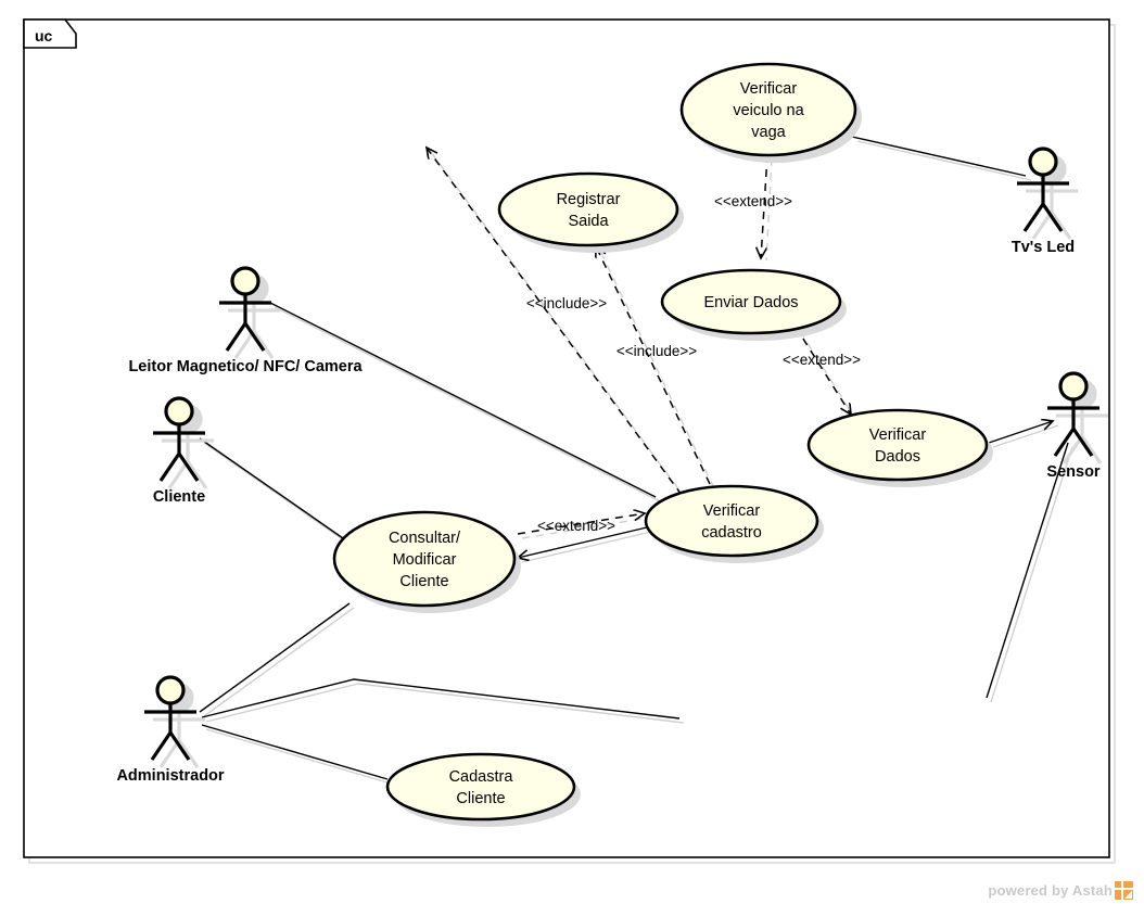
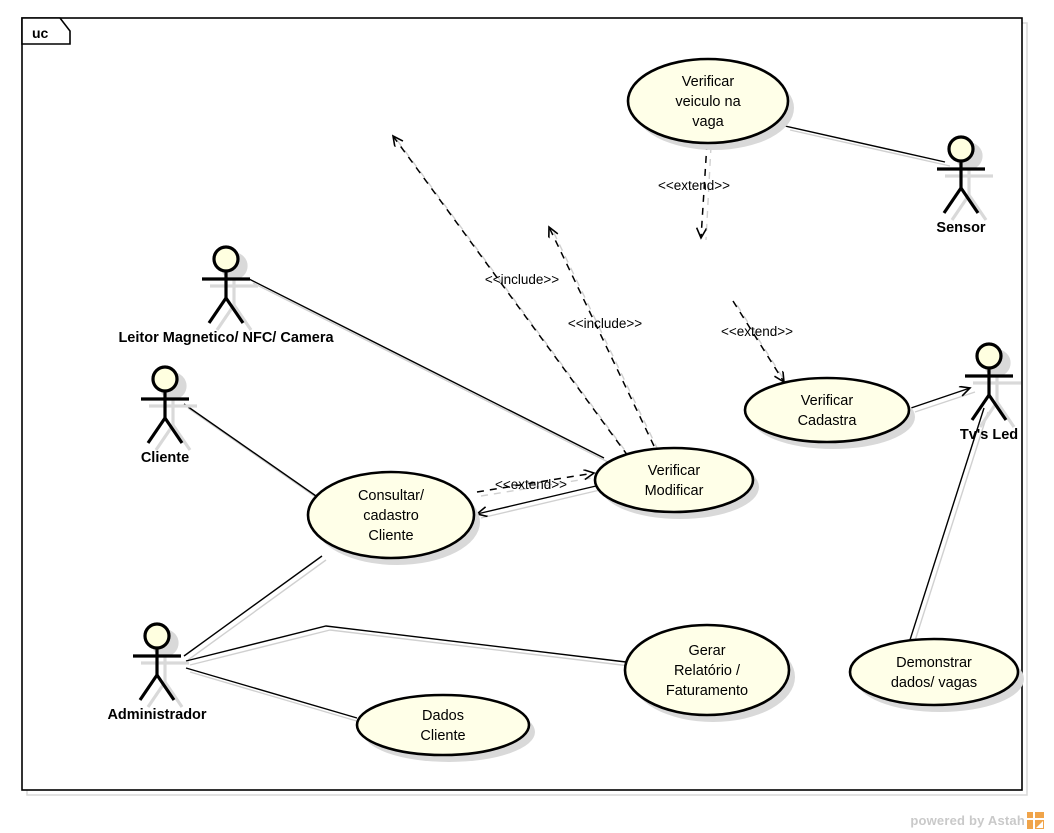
  uc
  <<extend>>
  <<extend>>
  <<include>>
  <<include>>
  <<extend>>
  Verificar
  veiculo na
  vaga
- Registrar
- Saida
- Enviar Dados
  Verificar
- Dados
+ Cadastra
  Verificar
- cadastro
+ Modificar
  Consultar/
- Modificar
+ cadastro
  Cliente
+ Gerar
+ Relatório /
+ Faturamento
+ Demonstrar
+ dados/ vagas
- Cadastra
+ Dados
  Cliente
- Tv's Led
+ Sensor
  Leitor Magnetico/ NFC/ Camera
  Cliente
- Sensor
+ Tv's Led
  Administrador
  powered by Astah
